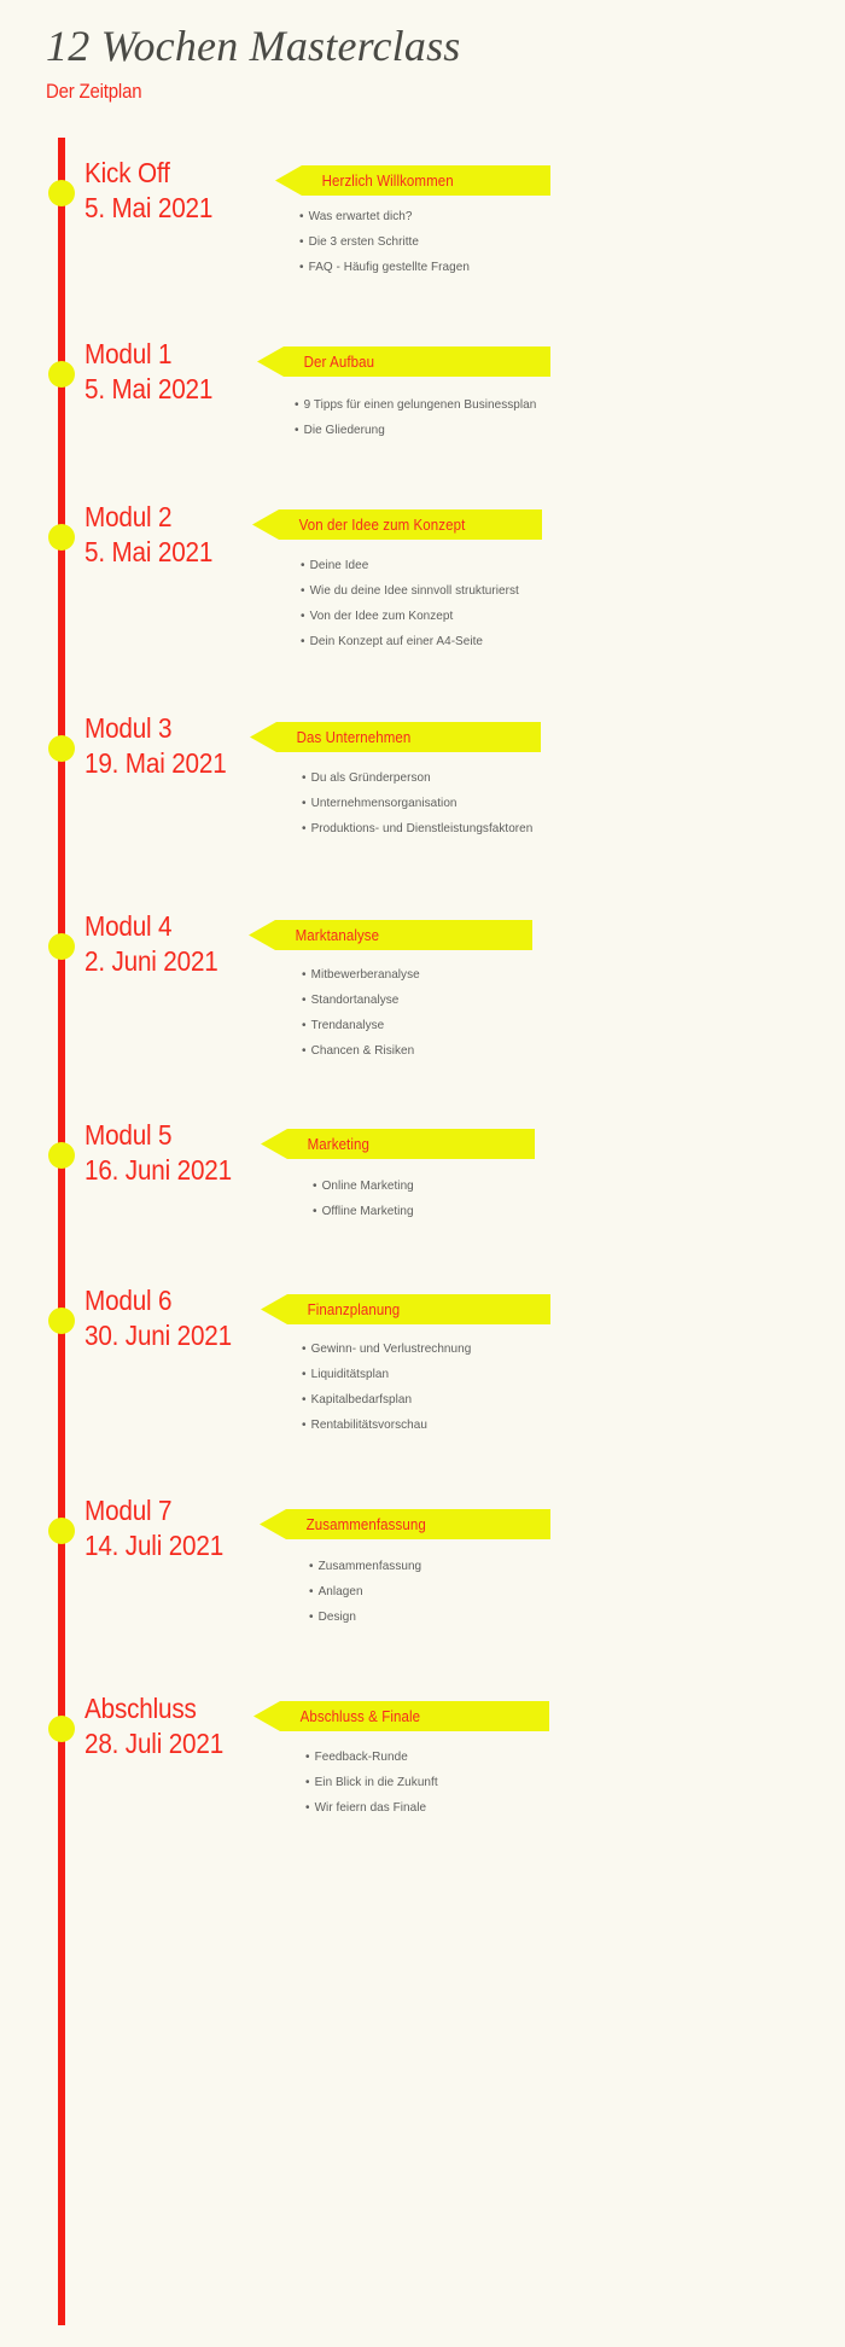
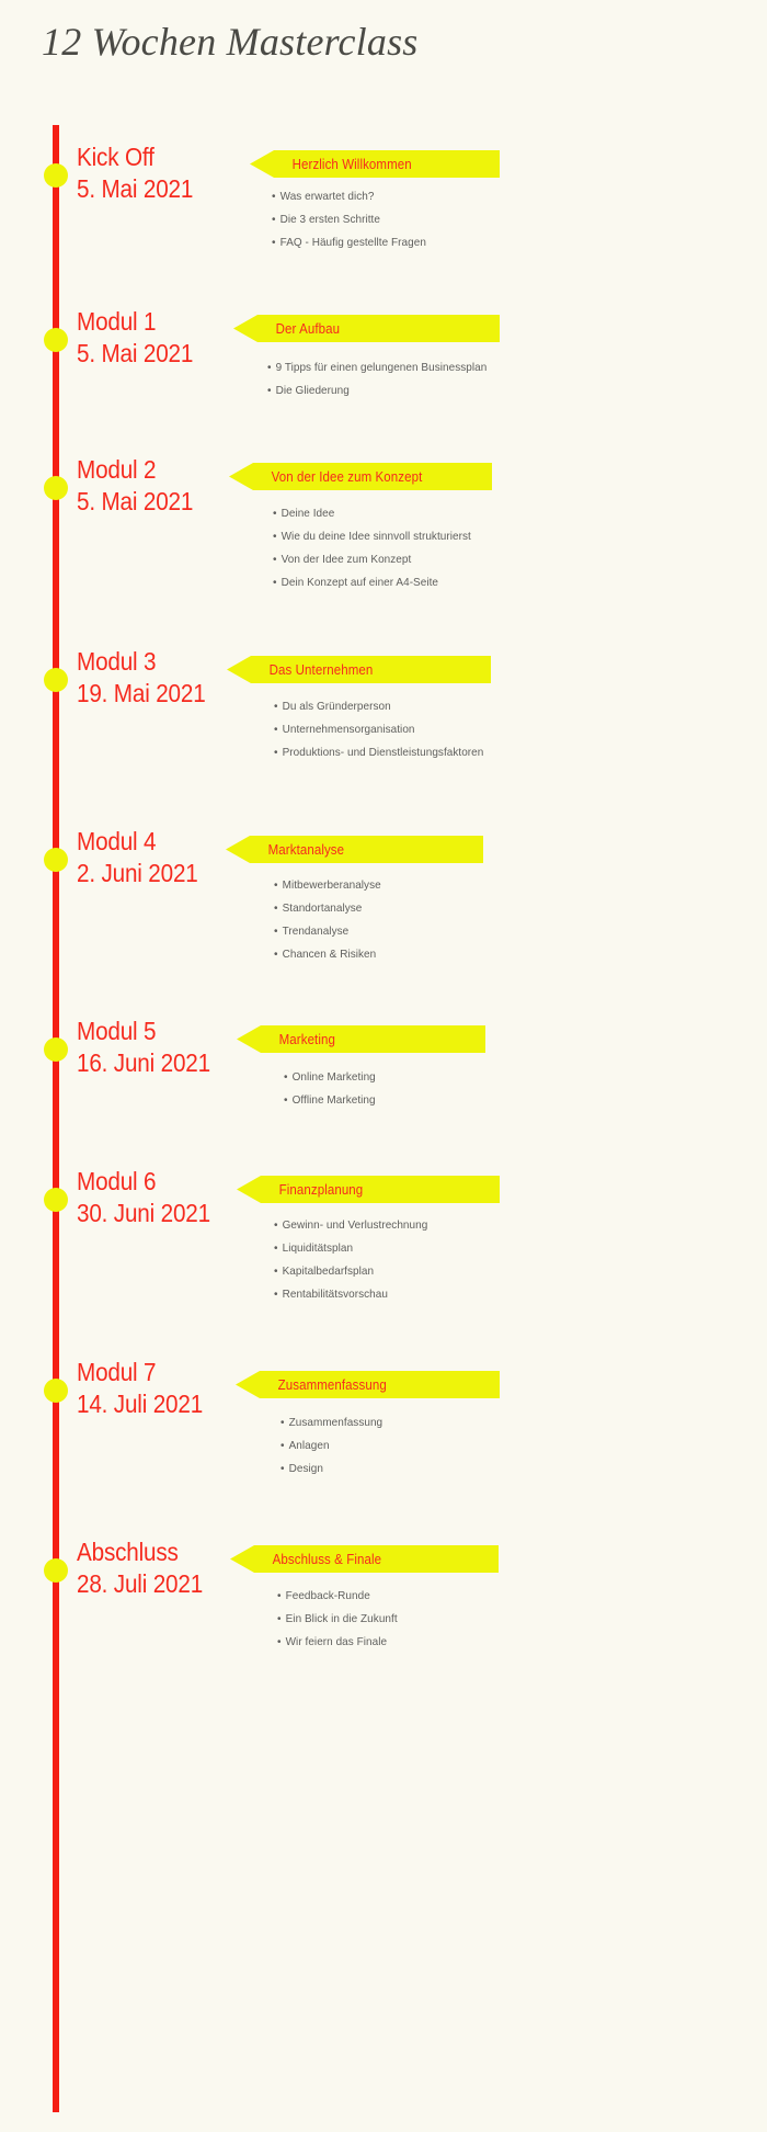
  12 Wochen Masterclass
- Der Zeitplan
  Kick Off
  5. Mai 2021
  Modul 1
  5. Mai 2021
  Modul 2
  5. Mai 2021
  Modul 3
  19. Mai 2021
  Modul 4
  2. Juni 2021
  Modul 5
  16. Juni 2021
  Modul 6
  30. Juni 2021
  Modul 7
  14. Juli 2021
  Abschluss
  28. Juli 2021
  Herzlich Willkommen
  Was erwartet dich?
  Die 3 ersten Schritte
  FAQ - Häufig gestellte Fragen
  Der Aufbau
  9 Tipps für einen gelungenen Businessplan
  Die Gliederung
  Von der Idee zum Konzept
  Deine Idee
  Wie du deine Idee sinnvoll strukturierst
  Von der Idee zum Konzept
  Dein Konzept auf einer A4-Seite
  Das Unternehmen
  Du als Gründerperson
  Unternehmensorganisation
  Produktions- und Dienstleistungsfaktoren
  Marktanalyse
  Mitbewerberanalyse
  Standortanalyse
  Trendanalyse
  Chancen & Risiken
  Marketing
  Online Marketing
  Offline Marketing
  Finanzplanung
  Gewinn- und Verlustrechnung
  Liquiditätsplan
  Kapitalbedarfsplan
  Rentabilitätsvorschau
  Zusammenfassung
  Zusammenfassung
  Anlagen
  Design
  Abschluss & Finale
  Feedback-Runde
  Ein Blick in die Zukunft
  Wir feiern das Finale
